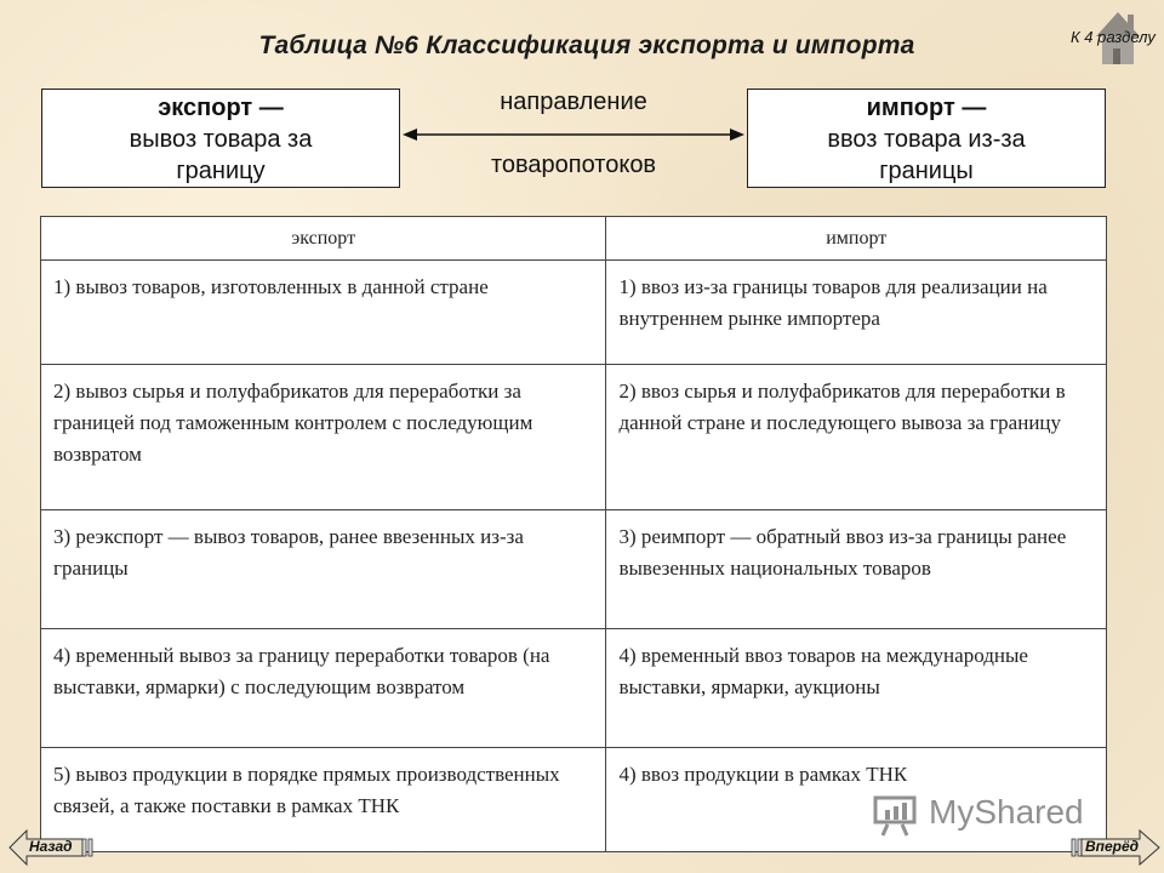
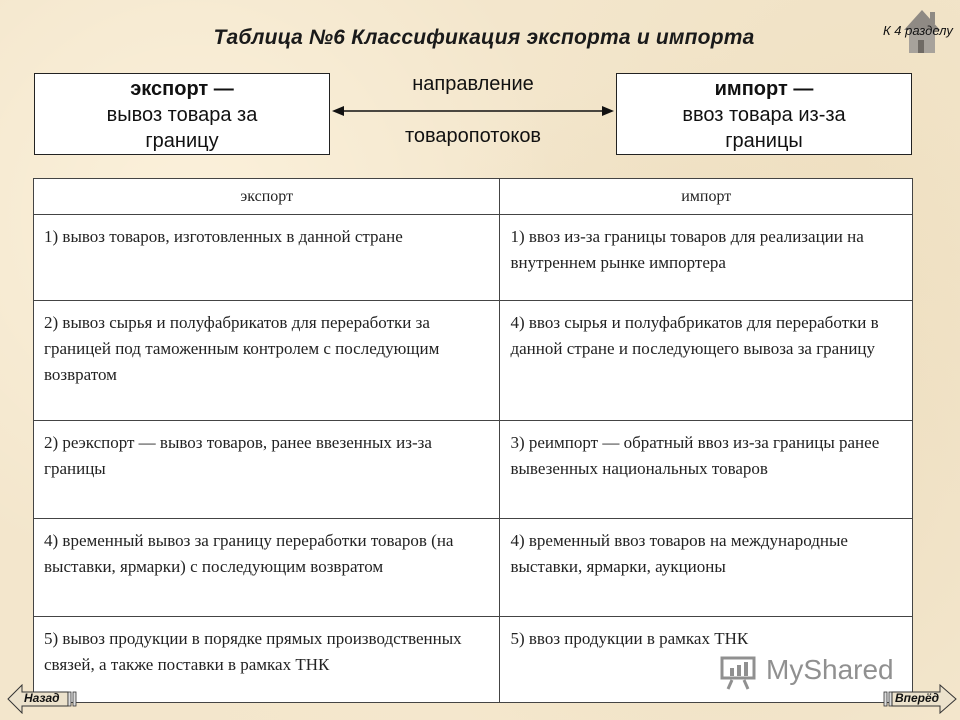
  Таблица №6 Классификация экспорта и импорта
  К 4 разделу
  экспорт —
  вывоз товара за
  границу
  направление
  товаропотоков
  импорт —
  ввоз товара из-за
  границы
  экспорт	импорт
  1) вывоз товаров, изготовленных в данной стране	1) ввоз из-за границы товаров для реализации на внутреннем рынке импортера
- 2) вывоз сырья и полуфабрикатов для переработки за границей под таможенным контролем с последующим возвратом	2) ввоз сырья и полуфабрикатов для переработки в данной стране и последующего вывоза за границу
+ 2) вывоз сырья и полуфабрикатов для переработки за границей под таможенным контролем с последующим возвратом	4) ввоз сырья и полуфабрикатов для переработки в данной стране и последующего вывоза за границу
- 3) реэкспорт — вывоз товаров, ранее ввезенных из-за границы	3) реимпорт — обратный ввоз из-за границы ранее вывезенных национальных товаров
+ 2) реэкспорт — вывоз товаров, ранее ввезенных из-за границы	3) реимпорт — обратный ввоз из-за границы ранее вывезенных национальных товаров
  4) временный вывоз за границу переработки товаров (на выставки, ярмарки) с последующим возвратом	4) временный ввоз товаров на международные выставки, ярмарки, аукционы
- 5) вывоз продукции в порядке прямых производственных связей, а также поставки в рамках ТНК	4) ввоз продукции в рамках ТНК
+ 5) вывоз продукции в порядке прямых производственных связей, а также поставки в рамках ТНК	5) ввоз продукции в рамках ТНК
  MyShared
  Назад
  Вперёд
